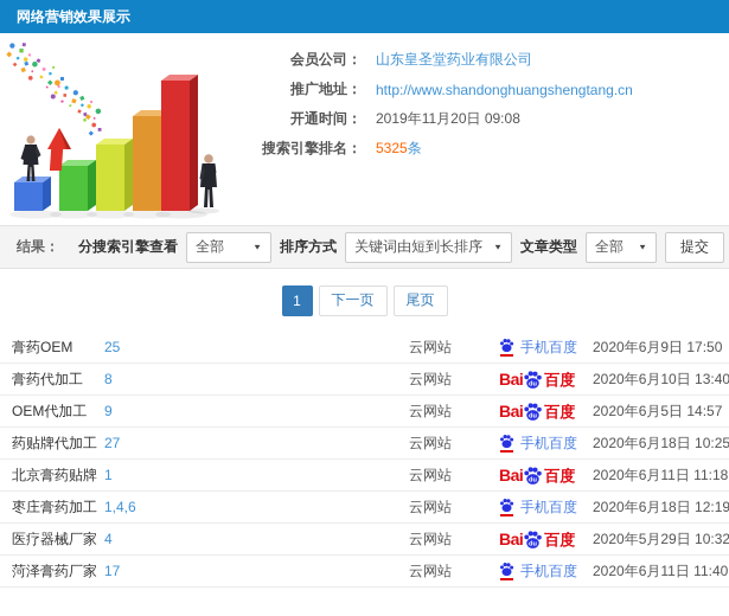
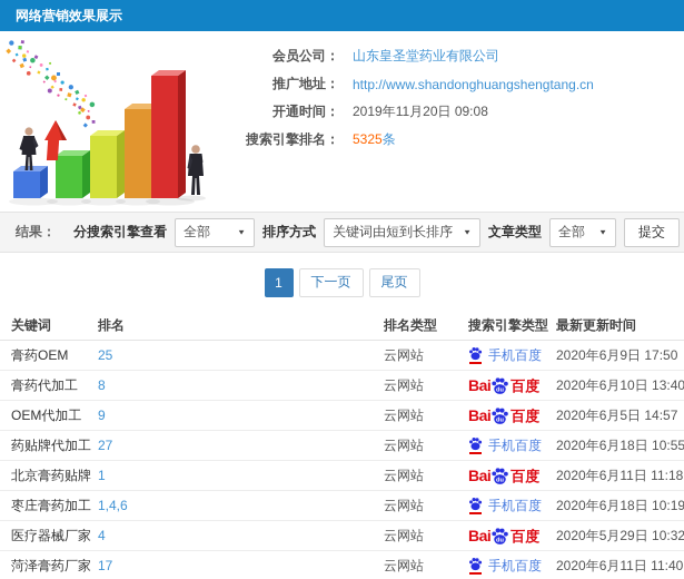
  网络营销效果展示
  会员公司：
  山东皇圣堂药业有限公司
  推广地址：
  http://www.shandonghuangshengtang.cn
  开通时间：
  2019年11月20日 09:08
  搜索引擎排名：
  5325条
  结果：
  分搜索引擎查看
  全部
  排序方式
  关键词由短到长排序
  文章类型
  全部
  提交
  1
  下一页
  尾页
+ 关键词
+ 排名
+ 排名类型
+ 搜索引擎类型
+ 最新更新时间
  膏药OEM
  25
  云网站
  手机百度
  2020年6月9日 17:50
  膏药代加工
  8
  云网站
  Bai
  百度
  2020年6月10日 13:40
  OEM代加工
  9
  云网站
  Bai
  百度
  2020年6月5日 14:57
  药贴牌代加工
  27
  云网站
  手机百度
- 2020年6月18日 10:25
+ 2020年6月18日 10:55
  北京膏药贴牌
  1
  云网站
  Bai
  百度
  2020年6月11日 11:18
  枣庄膏药加工
  1,4,6
  云网站
  手机百度
- 2020年6月18日 12:19
+ 2020年6月18日 10:19
  医疗器械厂家
  4
  云网站
  Bai
  百度
  2020年5月29日 10:32
  菏泽膏药厂家
  17
  云网站
  手机百度
  2020年6月11日 11:40
